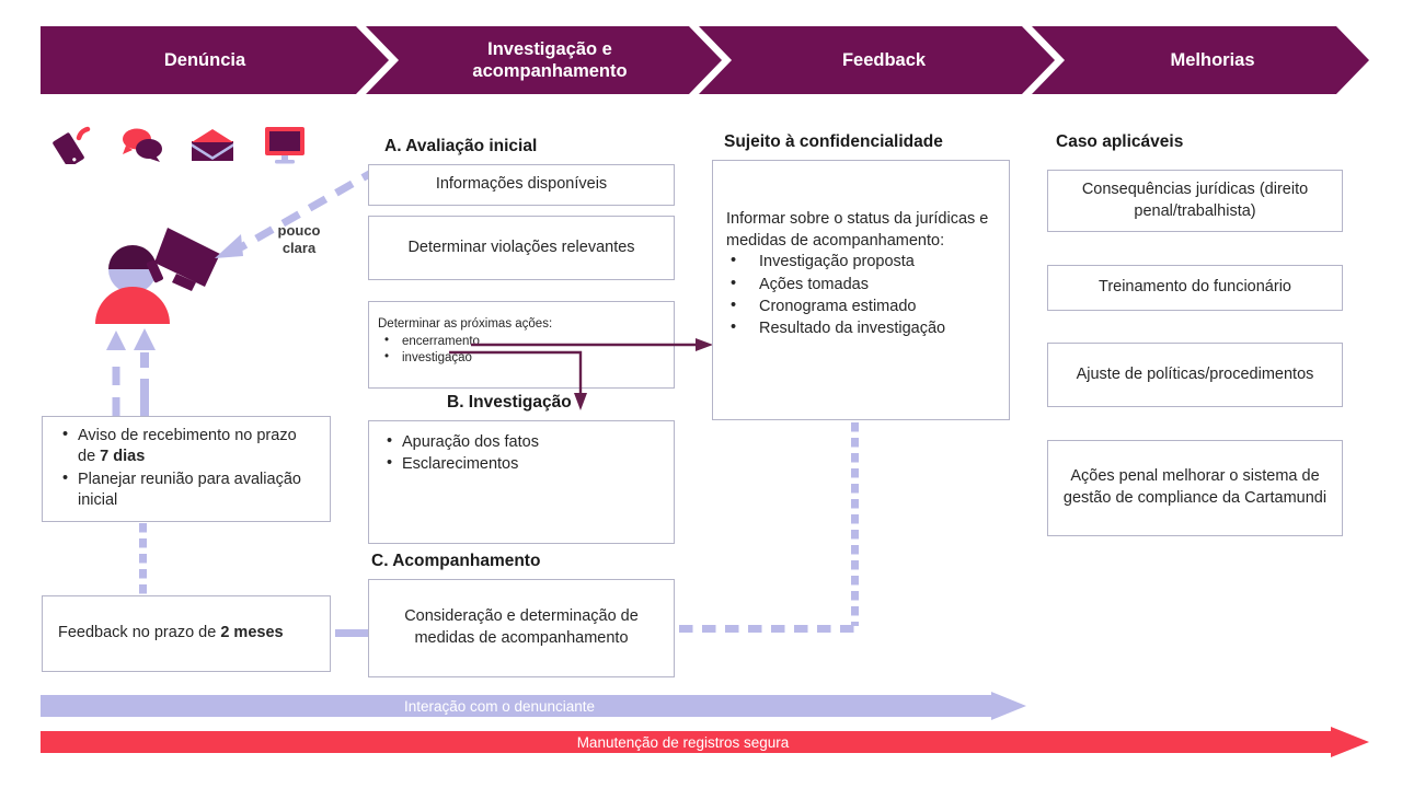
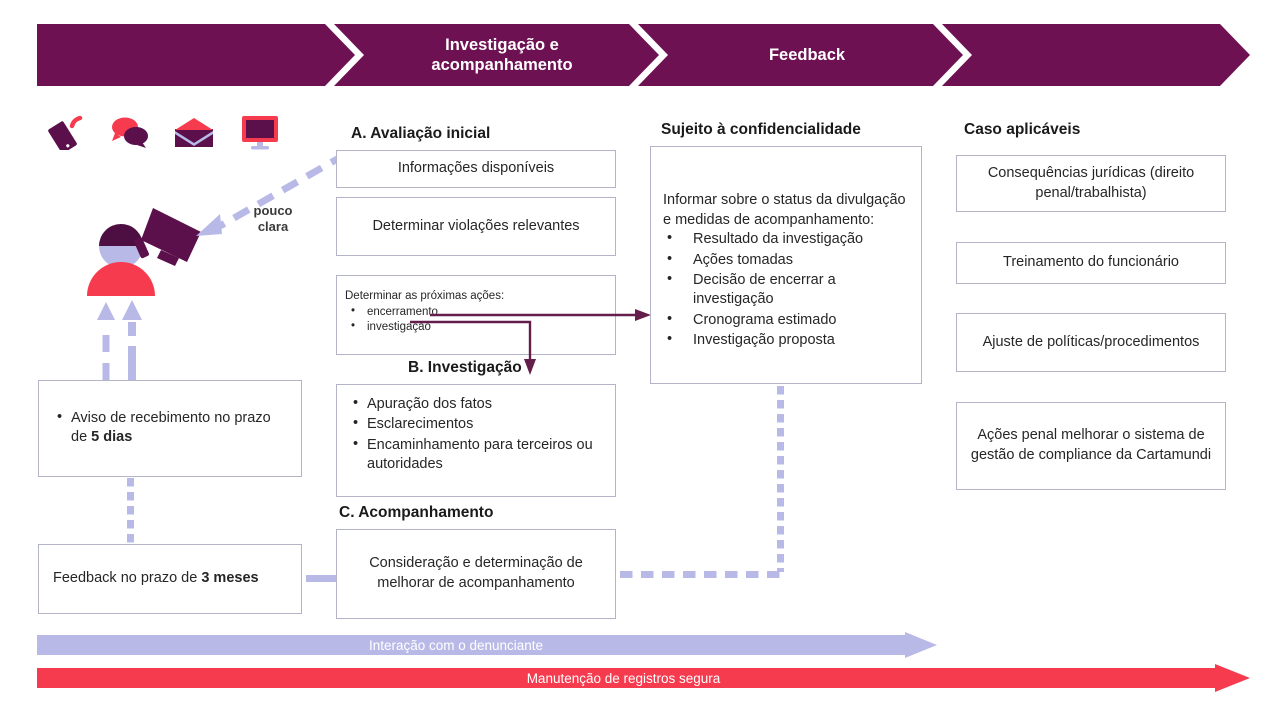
- Denúncia
  Investigação e
  acompanhamento
  Feedback
- Melhorias
  pouco
  clara
- Aviso de recebimento no prazo de 7 dias
+ Aviso de recebimento no prazo de 5 dias
- Planejar reunião para avaliação inicial
- Feedback no prazo de 2 meses
+ Feedback no prazo de 3 meses
  A. Avaliação inicial
  Informações disponíveis
  Determinar violações relevantes
  Determinar as próximas ações:
  encerramento
  investigação
  B. Investigação
  Apuração dos fatos
  Esclarecimentos
+ Encaminhamento para terceiros ou autoridades
  C. Acompanhamento
- Consideração e determinação de medidas de acompanhamento
+ Consideração e determinação de melhorar de acompanhamento
  Sujeito à confidencialidade
- Informar sobre o status da jurídicas e medidas de acompanhamento:
+ Informar sobre o status da divulgação e medidas de acompanhamento:
- Investigação proposta
+ Resultado da investigação
  Ações tomadas
+ Decisão de encerrar a investigação
  Cronograma estimado
- Resultado da investigação
+ Investigação proposta
  Caso aplicáveis
  Consequências jurídicas (direito penal/trabalhista)
  Treinamento do funcionário
  Ajuste de políticas/procedimentos
  Ações penal melhorar o sistema de gestão de compliance da Cartamundi
  Interação com o denunciante
  Manutenção de registros segura
